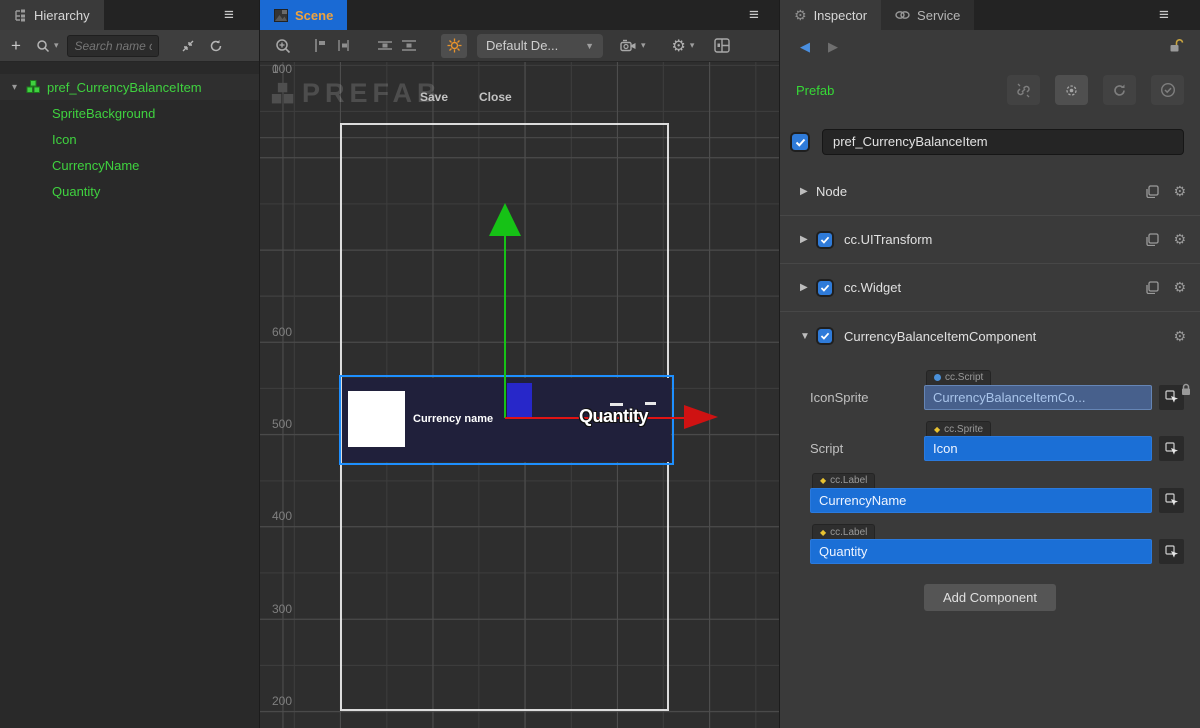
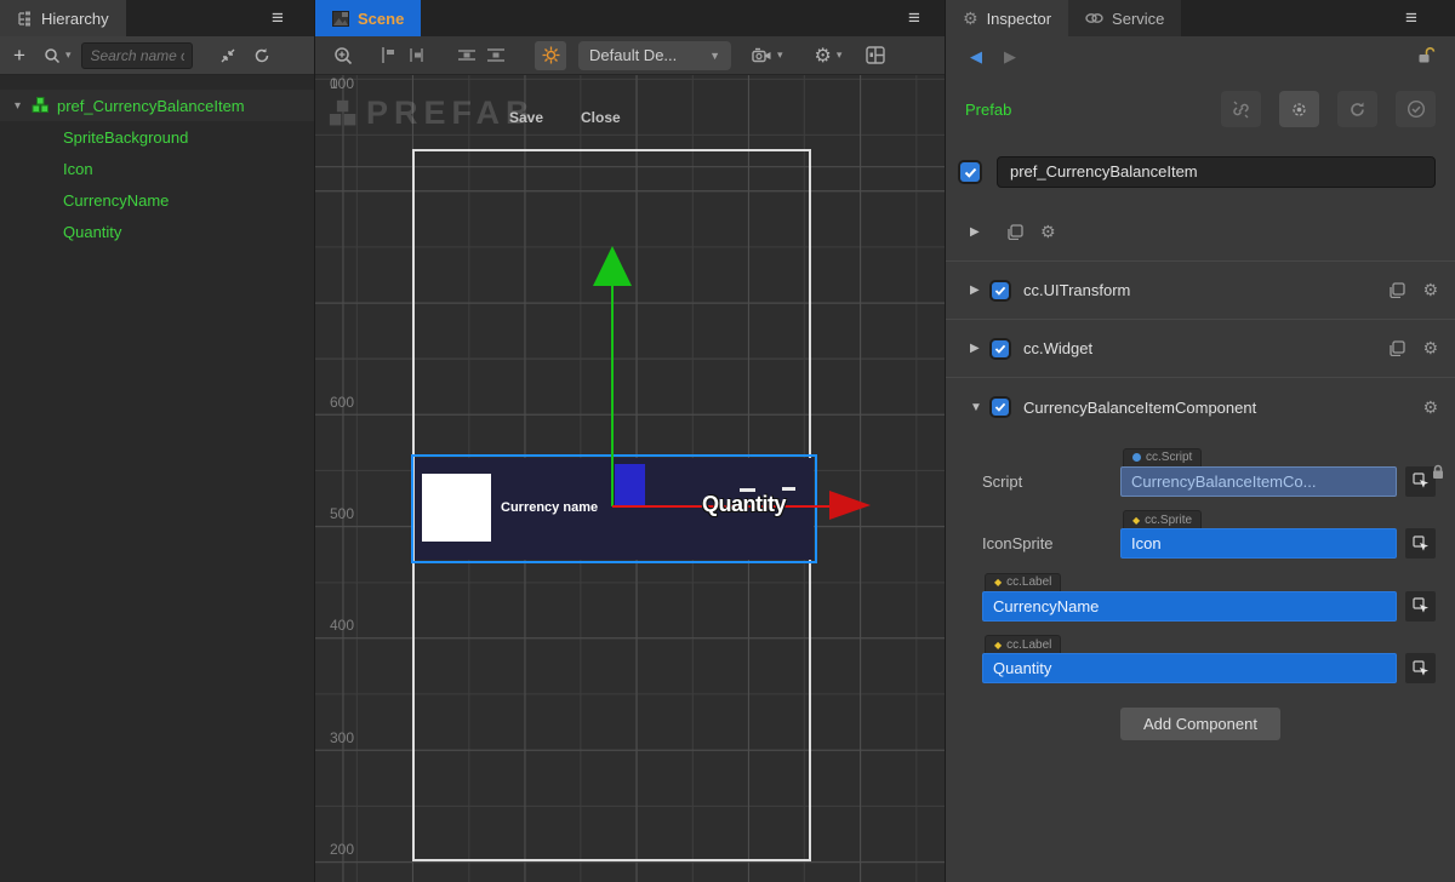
  Hierarchy
  ≡
  +
  ▾
  ▾
  pref_CurrencyBalanceItem
  SpriteBackground
  Icon
  CurrencyName
  Quantity
  Scene
  ≡
  Default De...
  ▼
  ▾
  ⚙
  ▾
  PREFAB
  Save
  Close
  600
  500
  400
  300
  200
  100
  0
  Currency name
  Quantity
  ⚙
  Inspector
  Service
  ≡
  ◀
  ▶
  Prefab
  pref_CurrencyBalanceItem
  ▶
- Node
  ⚙
  ▶
  cc.UITransform
  ⚙
  ▶
  cc.Widget
  ⚙
  ▼
  CurrencyBalanceItemComponent
  ⚙
- IconSprite
+ Script
  cc.Script
  CurrencyBalanceItemCo...
- Script
+ IconSprite
  ◆
  cc.Sprite
  Icon
  ◆
  cc.Label
  CurrencyName
  ◆
  cc.Label
  Quantity
  Add Component
